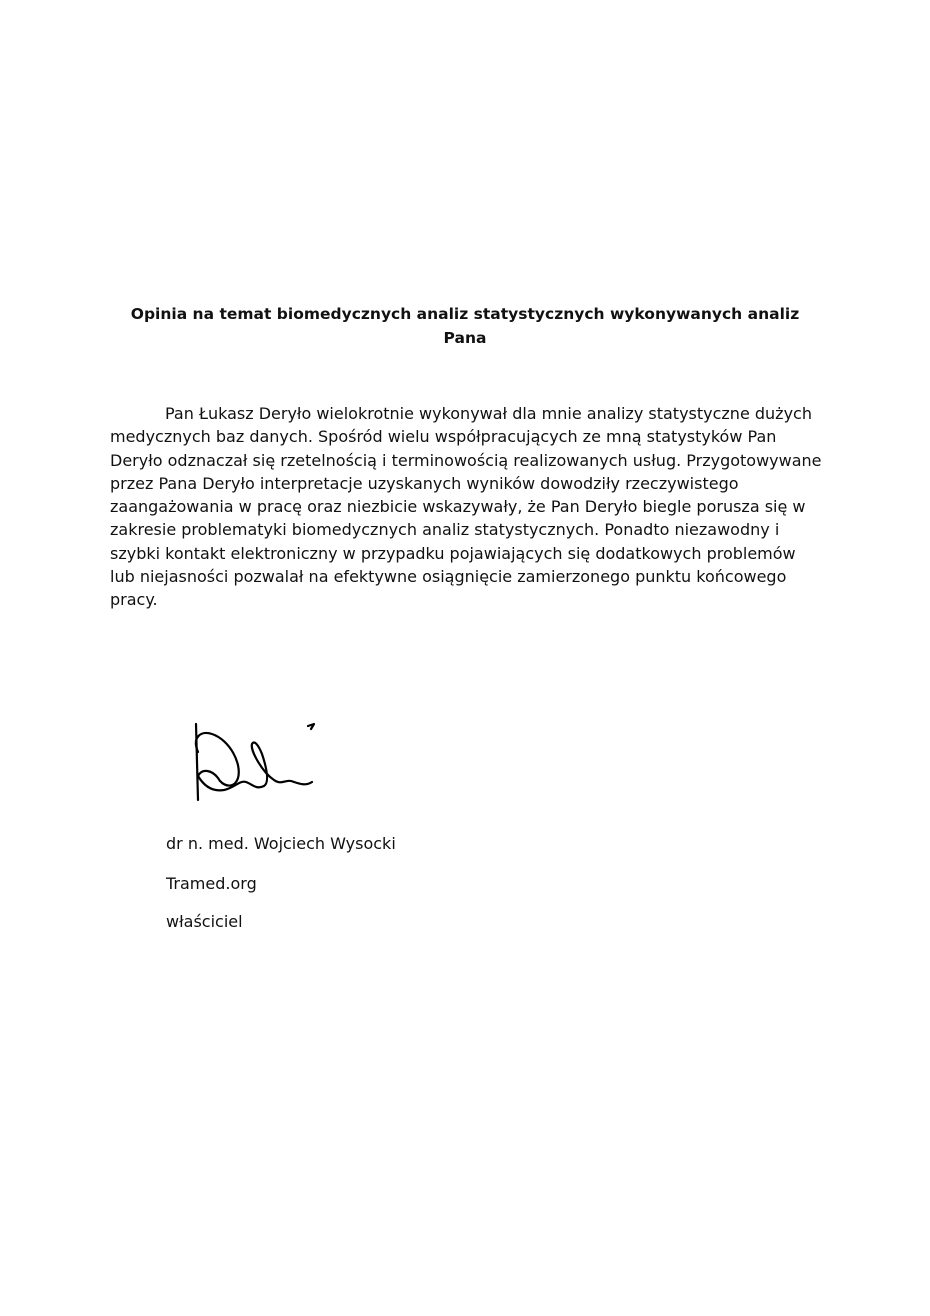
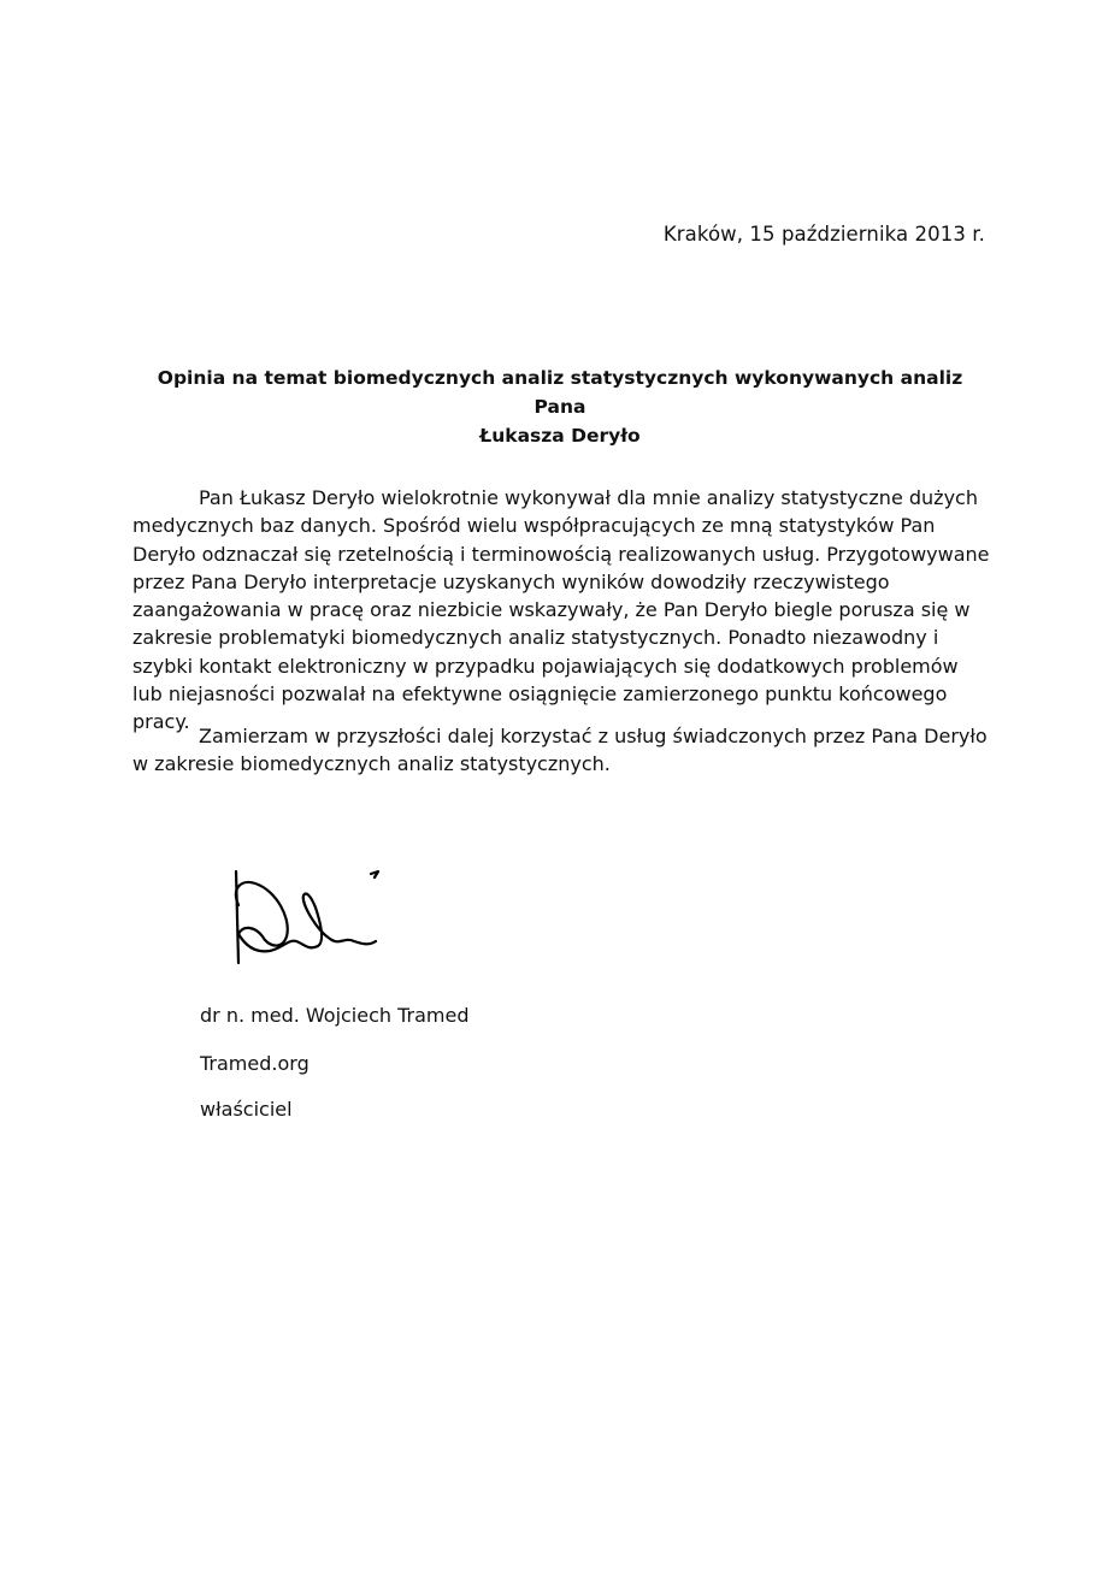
+ Kraków, 15 października 2013 r.
  Opinia na temat biomedycznych analiz statystycznych wykonywanych analiz Pana
+ Łukasza Deryło
  Pan Łukasz Deryło wielokrotnie wykonywał dla mnie analizy statystyczne dużych medycznych baz danych. Spośród wielu współpracujących ze mną statystyków Pan Deryło odznaczał się rzetelnością i terminowością realizowanych usług. Przygotowywane przez Pana Deryło interpretacje uzyskanych wyników dowodziły rzeczywistego zaangażowania w pracę oraz niezbicie wskazywały, że Pan Deryło biegle porusza się w zakresie problematyki biomedycznych analiz statystycznych. Ponadto niezawodny i szybki kontakt elektroniczny w przypadku pojawiających się dodatkowych problemów lub niejasności pozwalał na efektywne osiągnięcie zamierzonego punktu końcowego pracy.
+ Zamierzam w przyszłości dalej korzystać z usług świadczonych przez Pana Deryło w zakresie biomedycznych analiz statystycznych.
- dr n. med. Wojciech Wysocki
+ dr n. med. Wojciech Tramed
  Tramed.org
  właściciel
